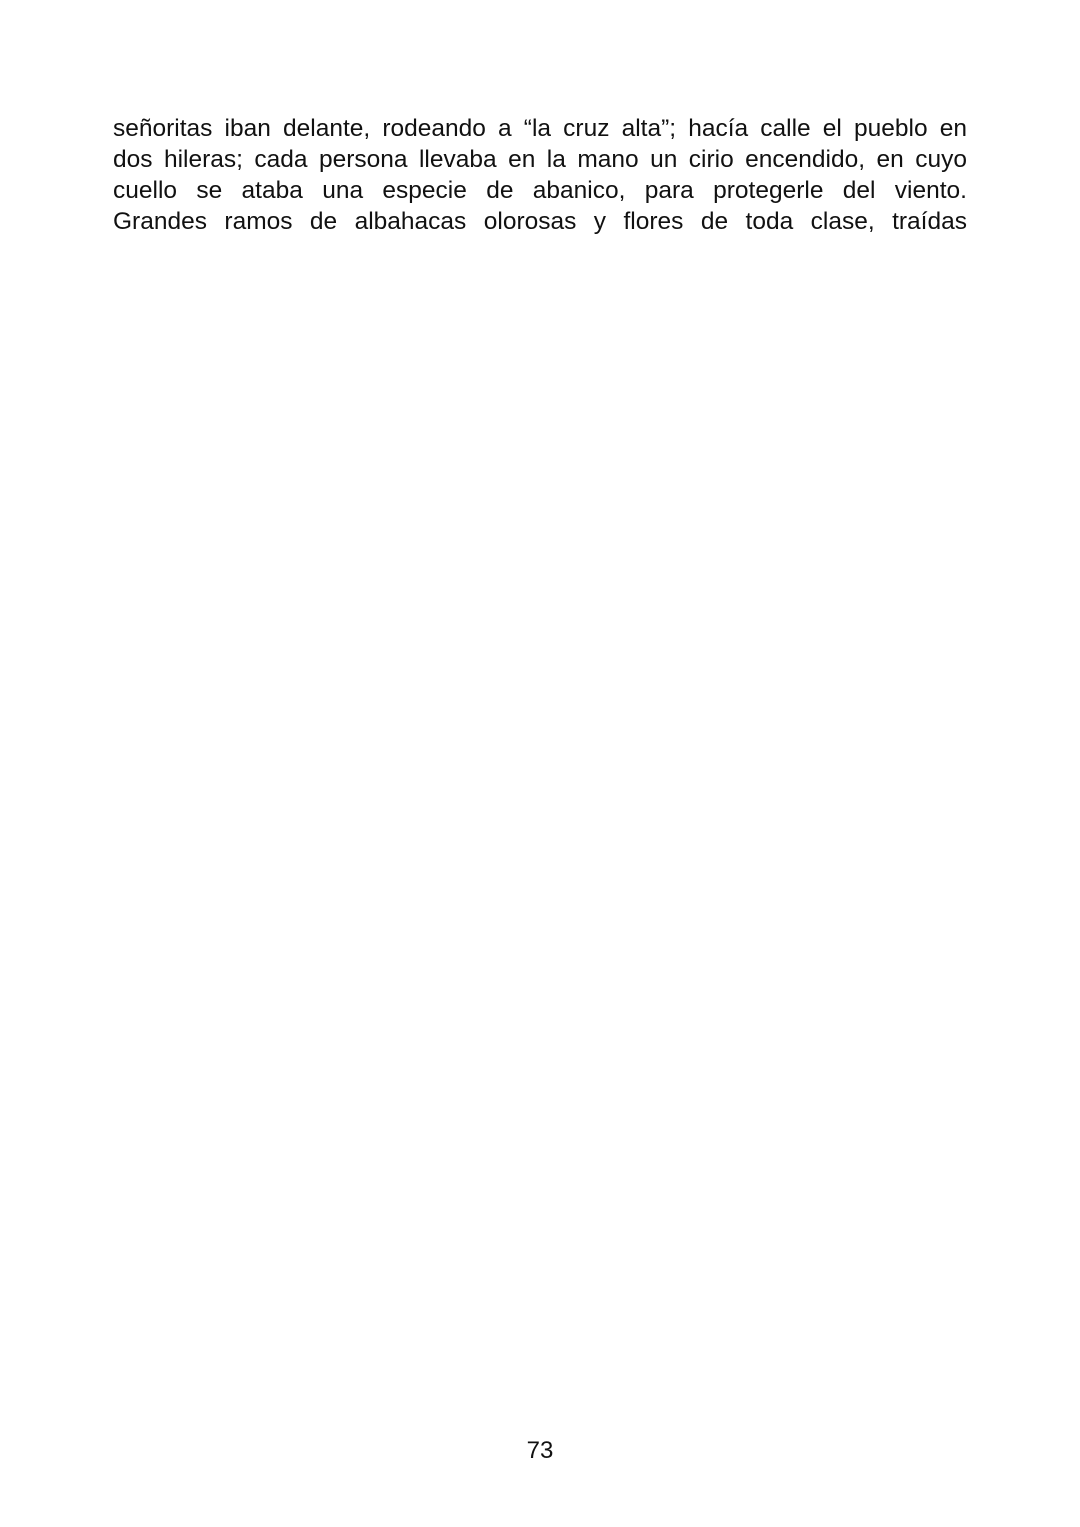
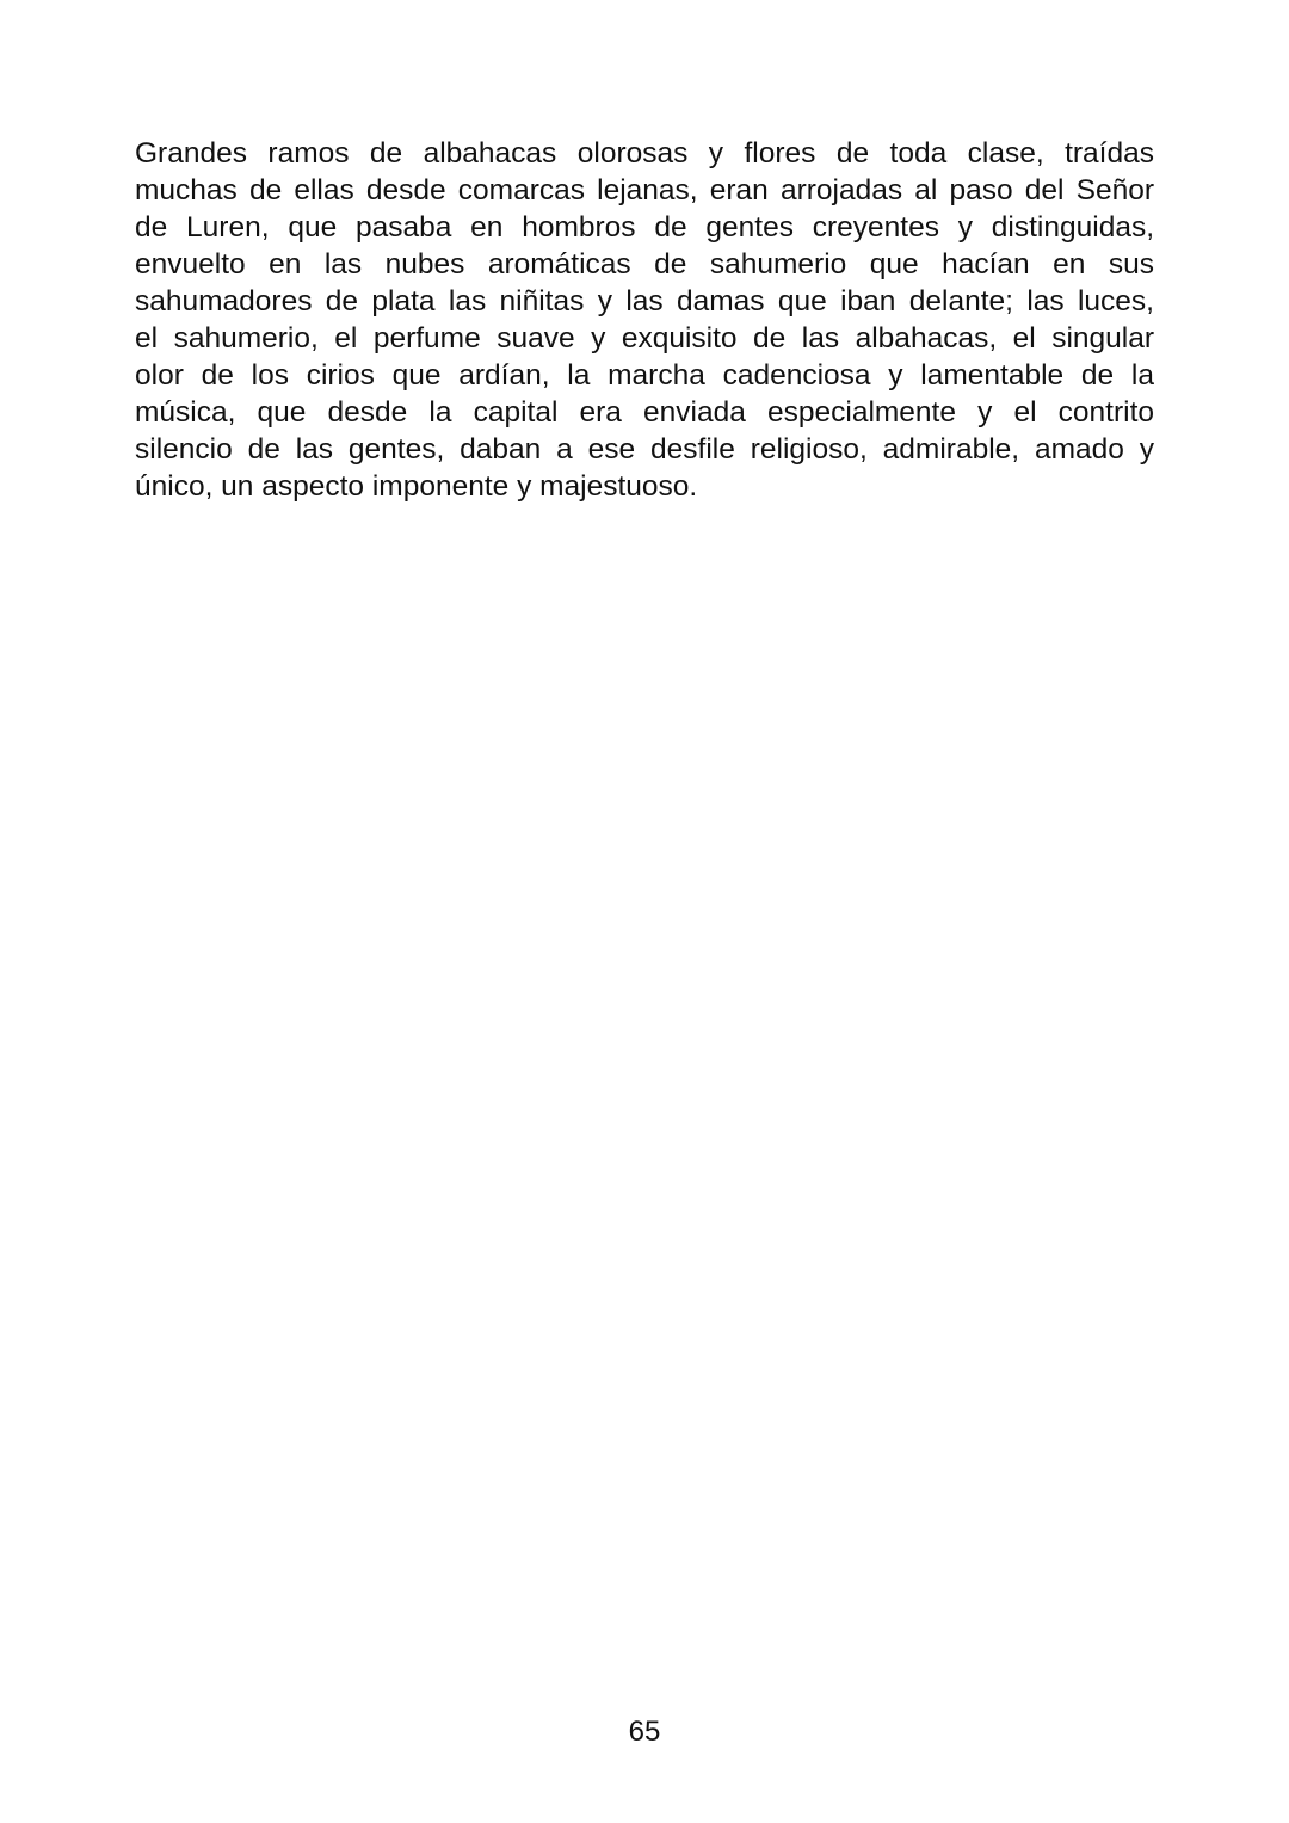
- señoritas iban delante, rodeando a “la cruz alta”; hacía calle el pueblo en
- dos hileras; cada persona llevaba en la mano un cirio encendido, en cuyo
- cuello se ataba una especie de abanico, para protegerle del viento.
  Grandes ramos de albahacas olorosas y flores de toda clase, traídas
+ muchas de ellas desde comarcas lejanas, eran arrojadas al paso del Señor
+ de Luren, que pasaba en hombros de gentes creyentes y distinguidas,
+ envuelto en las nubes aromáticas de sahumerio que hacían en sus
+ sahumadores de plata las niñitas y las damas que iban delante; las luces,
+ el sahumerio, el perfume suave y exquisito de las albahacas, el singular
+ olor de los cirios que ardían, la marcha cadenciosa y lamentable de la
+ música, que desde la capital era enviada especialmente y el contrito
+ silencio de las gentes, daban a ese desfile religioso, admirable, amado y
+ único, un aspecto imponente y majestuoso.
- 73
+ 65
